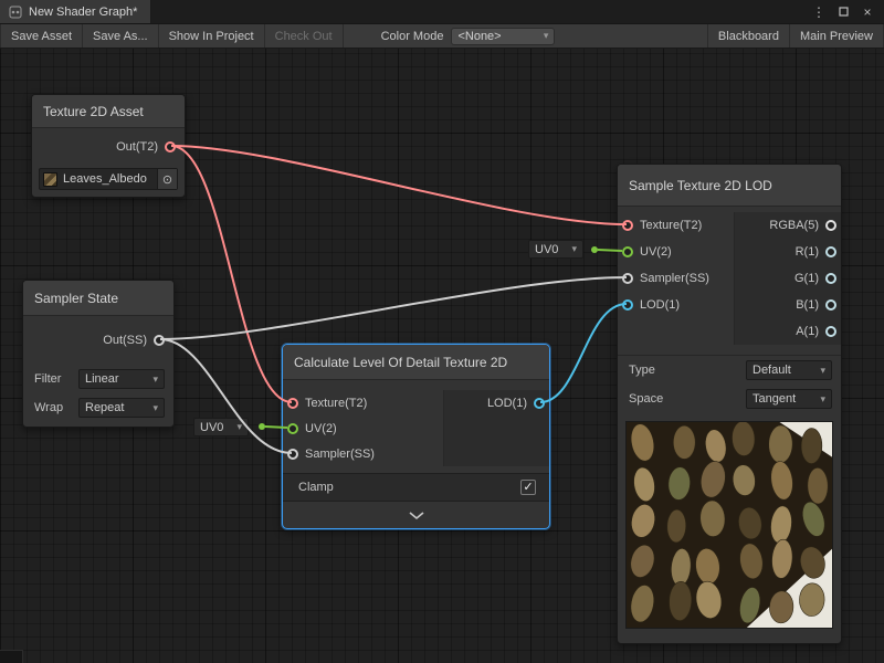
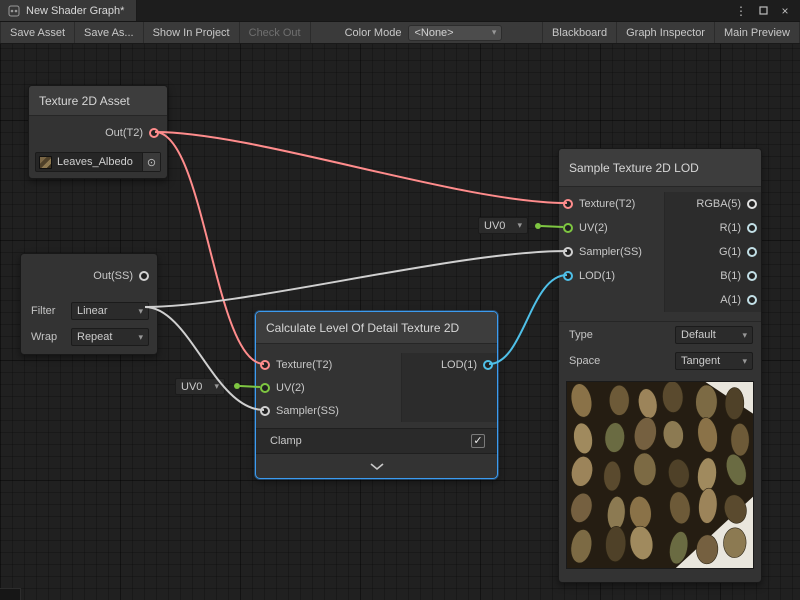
  New Shader Graph*
  ⋮
  ×
  Save Asset
  Save As...
  Show In Project
  Check Out
  Color Mode
  <None>
  ▾
  Blackboard
+ Graph Inspector
  Main Preview
  Texture 2D Asset
  Out(T2)
  Leaves_Albedo
  ⊙
- Sampler State
  Out(SS)
  Filter
  Linear
  ▾
  Wrap
  Repeat
  ▾
  Calculate Level Of Detail Texture 2D
  Texture(T2)
  UV(2)
  Sampler(SS)
  LOD(1)
  Clamp
  ✓
  Sample Texture 2D LOD
  Texture(T2)
  UV(2)
  Sampler(SS)
  LOD(1)
  RGBA(5)
  R(1)
  G(1)
  B(1)
  A(1)
  Type
  Default
  ▾
  Space
  Tangent
  ▾
  UV0
  ▾
  UV0
  ▾
